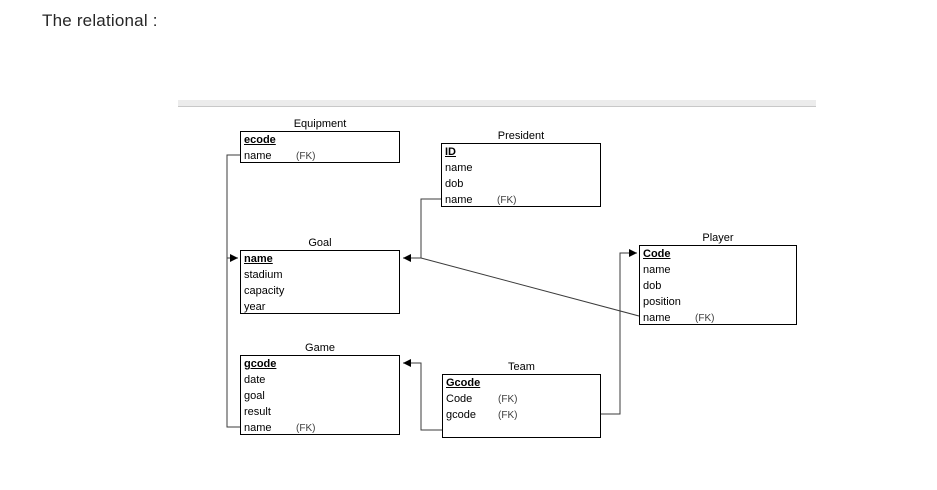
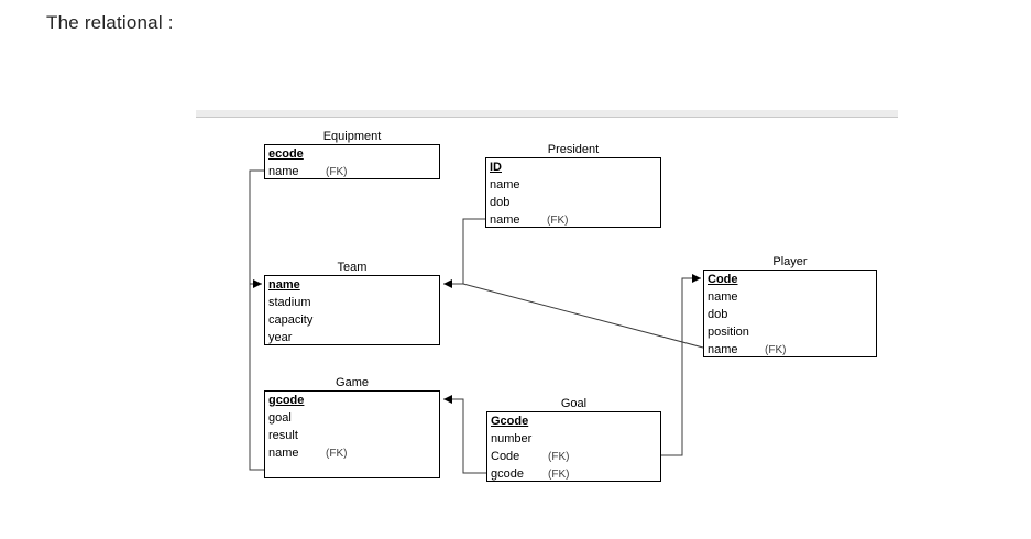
  The relational :
  Equipment
  ecode
  name (FK)
  President
  ID
  name
  dob
  name (FK)
- Goal
+ Team
  name
  stadium
  capacity
  year
  Player
  Code
  name
  dob
  position
  name (FK)
  Game
  gcode
- date
  goal
  result
  name (FK)
- Team
+ Goal
  Gcode
+ number
  Code (FK)
  gcode (FK)
